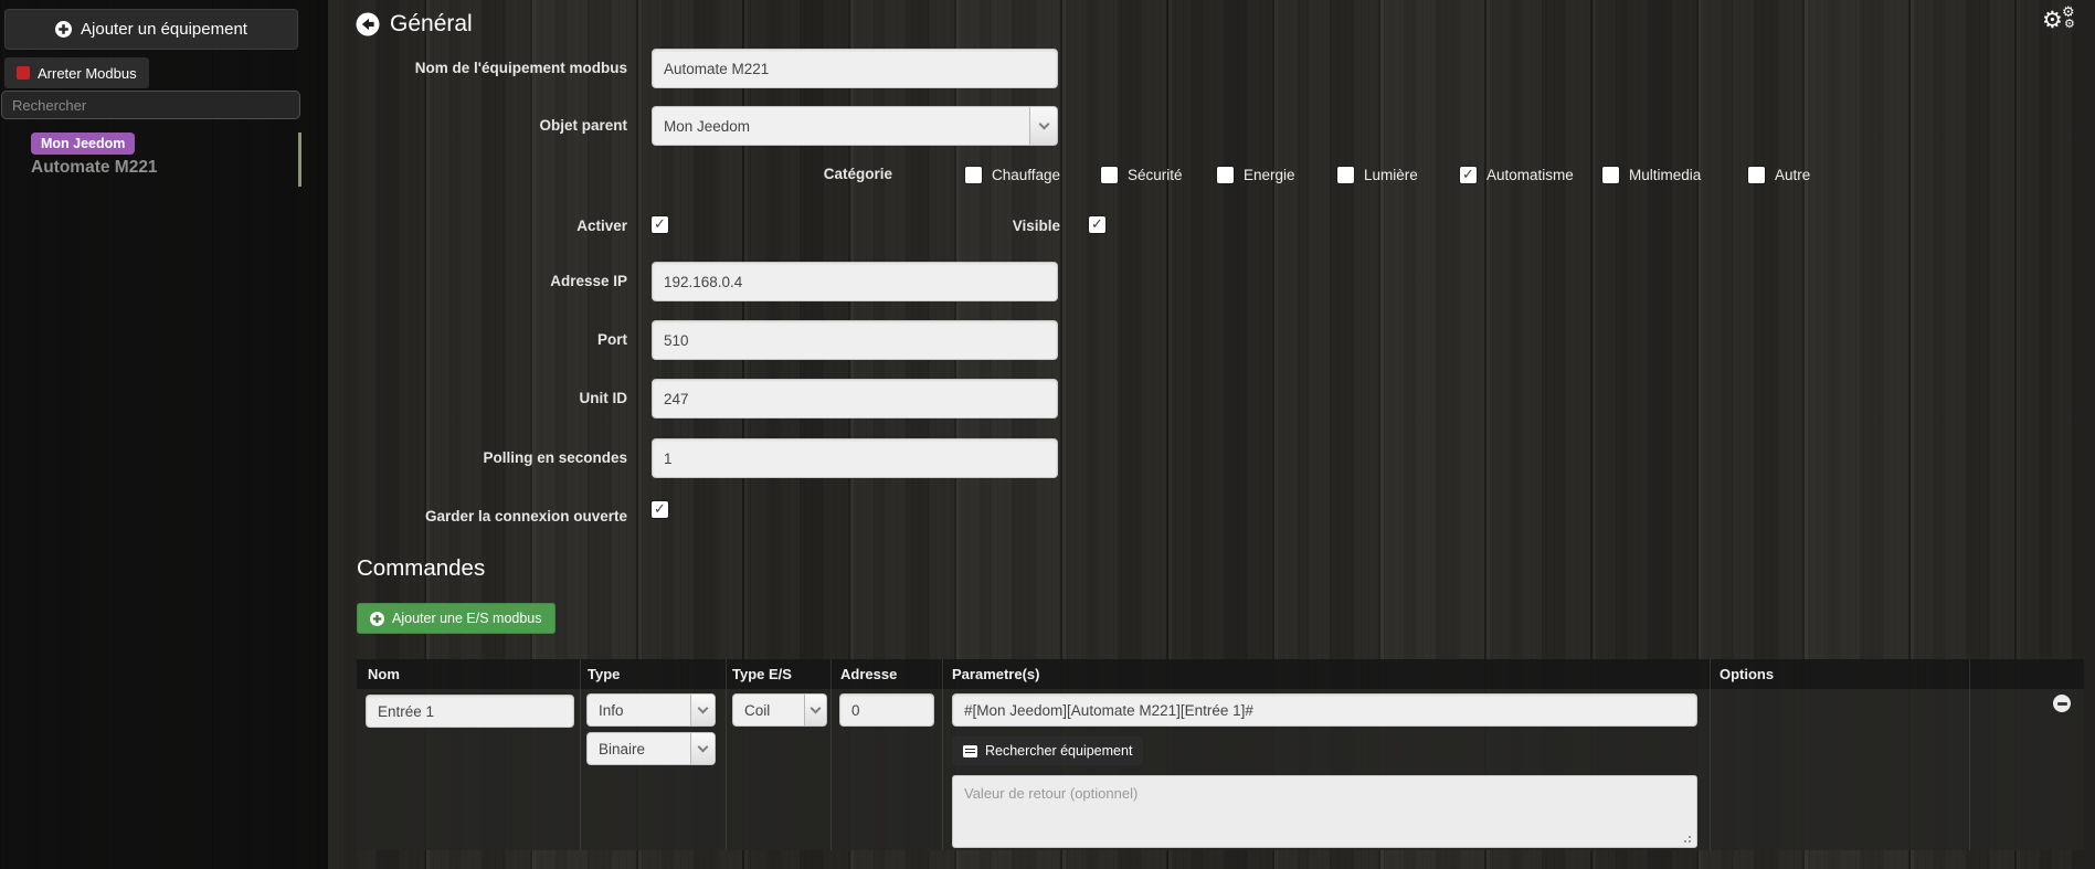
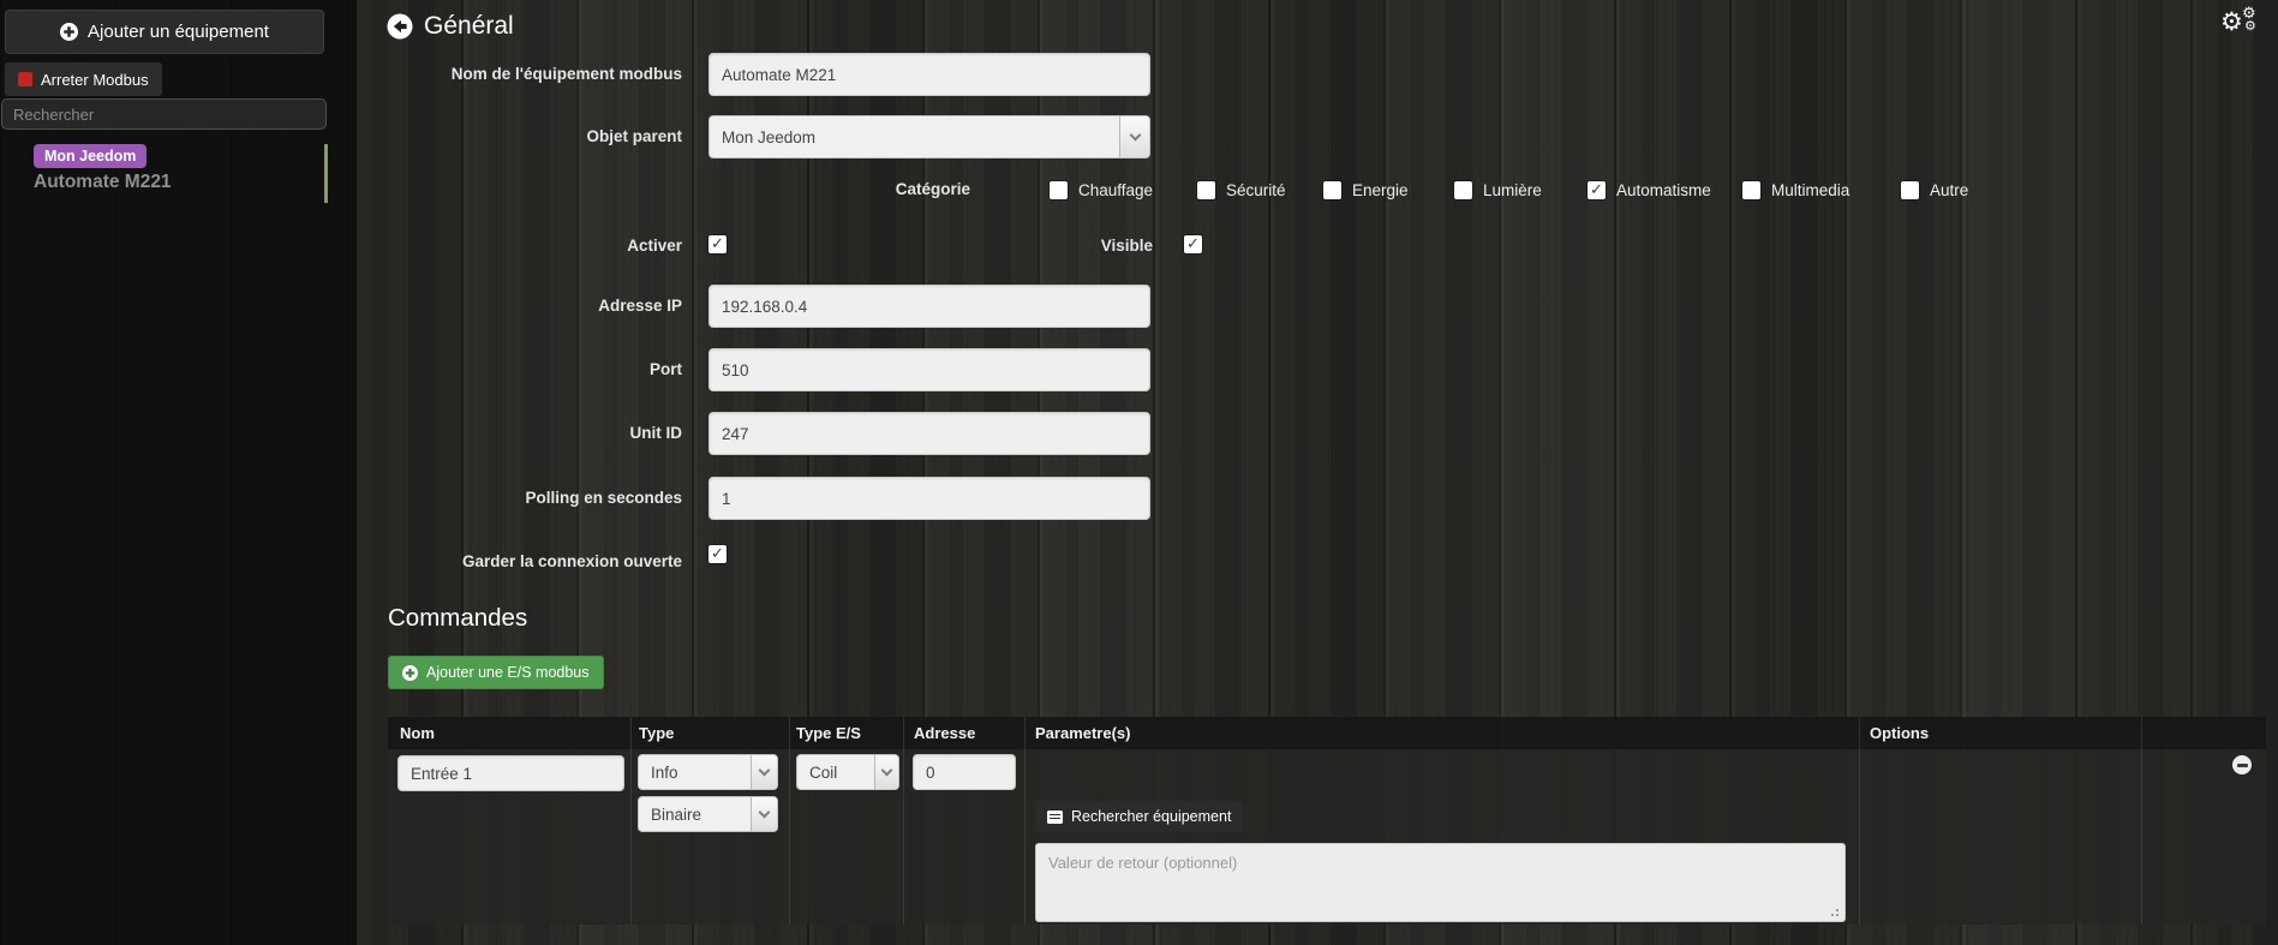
  Ajouter un équipement
  Arreter Modbus
  Rechercher
  Mon Jeedom
  Automate M221
  Général
  ⚙
  ⚙
  ⚙
  Nom de l'équipement modbus
  Automate M221
  Objet parent
  Mon Jeedom
  Catégorie
  Chauffage
  Sécurité
  Energie
  Lumière
  Automatisme
  Multimedia
  Autre
  Activer
  Visible
  Adresse IP
  192.168.0.4
  Port
  510
  Unit ID
  247
  Polling en secondes
  1
  Garder la connexion ouverte
  Commandes
  Ajouter une E/S modbus
  Nom
  Type
  Type E/S
  Adresse
  Parametre(s)
  Options
  Entrée 1
  Info
  Binaire
  Coil
  0
- #[Mon Jeedom][Automate M221][Entrée 1]#
  Rechercher équipement
  Valeur de retour (optionnel)
